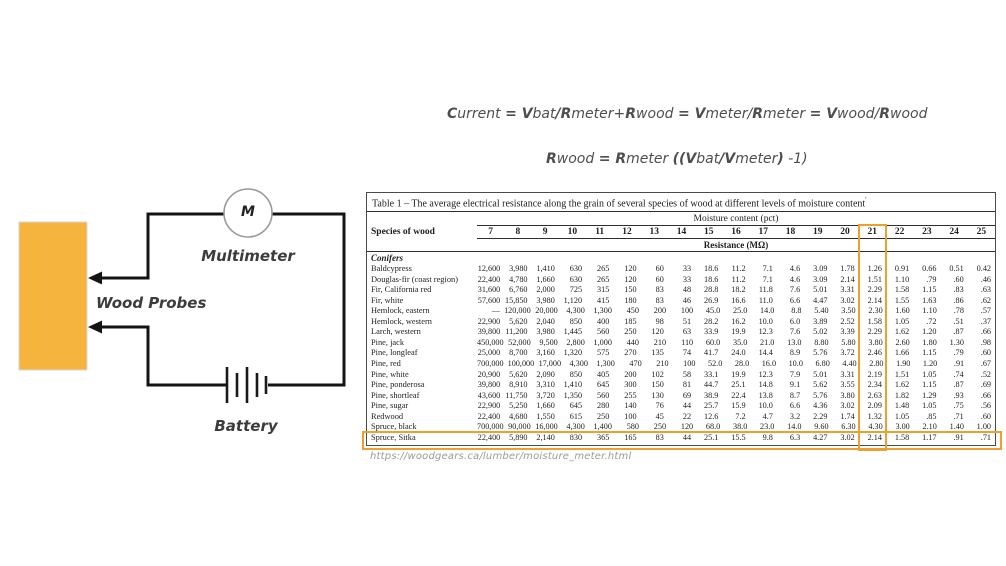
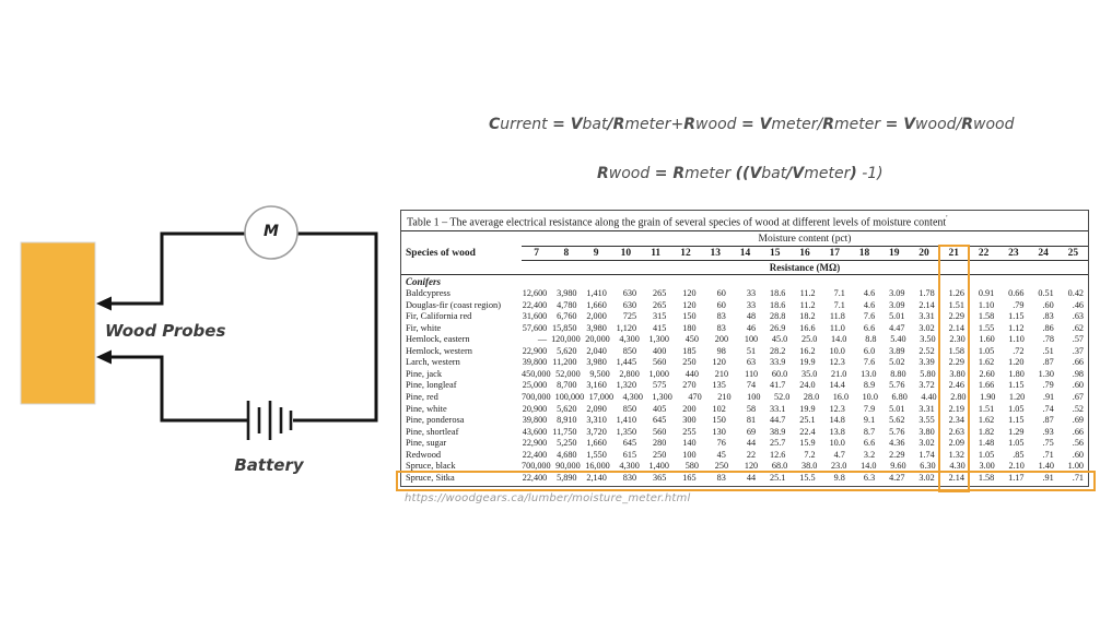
  Current = Vbat/Rmeter+Rwood = Vmeter/Rmeter = Vwood/Rwood
  Rwood = Rmeter ((Vbat/Vmeter) -1)
  M
- Multimeter
  Wood Probes
  Battery
  Table 1 – The average electrical resistance along the grain of several species of wood at different levels of moisture content'
  Moisture content (pct)
  Species of wood
  7
  8
  9
  10
  11
  12
  13
  14
  15
  16
  17
  18
  19
  20
  21
  22
  23
  24
  25
  Resistance (MΩ)
  Conifers
  Baldcypress
  12,600
  3,980
  1,410
  630
  265
  120
  60
  33
  18.6
  11.2
  7.1
  4.6
  3.09
  1.78
  1.26
  0.91
  0.66
  0.51
  0.42
  Douglas-fir (coast region)
  22,400
  4,780
  1,660
  630
  265
  120
  60
  33
  18.6
  11.2
  7.1
  4.6
  3.09
  2.14
  1.51
  1.10
  .79
  .60
  .46
  Fir, California red
  31,600
  6,760
  2,000
  725
  315
  150
  83
  48
  28.8
  18.2
  11.8
  7.6
  5.01
  3.31
  2.29
  1.58
  1.15
  .83
  .63
  Fir, white
  57,600
  15,850
  3,980
  1,120
  415
  180
  83
  46
  26.9
  16.6
  11.0
  6.6
  4.47
  3.02
  2.14
  1.55
- 1.63
+ 1.12
  .86
  .62
  Hemlock, eastern
  —
  120,000
  20,000
  4,300
  1,300
  450
  200
  100
  45.0
  25.0
  14.0
  8.8
  5.40
  3.50
  2.30
  1.60
  1.10
  .78
  .57
  Hemlock, western
  22,900
  5,620
  2,040
  850
  400
  185
  98
  51
  28.2
  16.2
  10.0
  6.0
  3.89
  2.52
  1.58
  1.05
  .72
  .51
  .37
  Larch, western
  39,800
  11,200
  3,980
  1,445
  560
  250
  120
  63
  33.9
  19.9
  12.3
  7.6
  5.02
  3.39
  2.29
  1.62
  1.20
  .87
  .66
  Pine, jack
  450,000
  52,000
  9,500
  2,800
  1,000
  440
  210
  110
  60.0
  35.0
  21.0
  13.0
  8.80
  5.80
  3.80
  2.60
  1.80
  1.30
  .98
  Pine, longleaf
  25,000
  8,700
  3,160
  1,320
  575
  270
  135
  74
  41.7
  24.0
  14.4
  8.9
  5.76
  3.72
  2.46
  1.66
  1.15
  .79
  .60
  Pine, red
  700,000
  100,000
  17,000
  4,300
  1,300
  470
  210
  100
  52.0
  28.0
  16.0
  10.0
  6.80
  4.40
  2.80
  1.90
  1.20
  .91
  .67
  Pine, white
  20,900
  5,620
  2,090
  850
  405
  200
  102
  58
  33.1
  19.9
  12.3
  7.9
  5.01
  3.31
  2.19
  1.51
  1.05
  .74
  .52
  Pine, ponderosa
  39,800
  8,910
  3,310
  1,410
  645
  300
  150
  81
  44.7
  25.1
  14.8
  9.1
  5.62
  3.55
  2.34
  1.62
  1.15
  .87
  .69
  Pine, shortleaf
  43,600
  11,750
  3,720
  1,350
  560
  255
  130
  69
  38.9
  22.4
  13.8
  8.7
  5.76
  3.80
  2.63
  1.82
  1.29
  .93
  .66
  Pine, sugar
  22,900
  5,250
  1,660
  645
  280
  140
  76
  44
  25.7
  15.9
  10.0
  6.6
  4.36
  3.02
  2.09
  1.48
  1.05
  .75
  .56
  Redwood
  22,400
  4,680
  1,550
  615
  250
  100
  45
  22
  12.6
  7.2
  4.7
  3.2
  2.29
  1.74
  1.32
  1.05
  .85
  .71
  .60
  Spruce, black
  700,000
  90,000
  16,000
  4,300
  1,400
  580
  250
  120
  68.0
  38.0
  23.0
  14.0
  9.60
  6.30
  4.30
  3.00
  2.10
  1.40
  1.00
  Spruce, Sitka
  22,400
  5,890
  2,140
  830
  365
  165
  83
  44
  25.1
  15.5
  9.8
  6.3
  4.27
  3.02
  2.14
  1.58
  1.17
  .91
  .71
  https://woodgears.ca/lumber/moisture_meter.html
